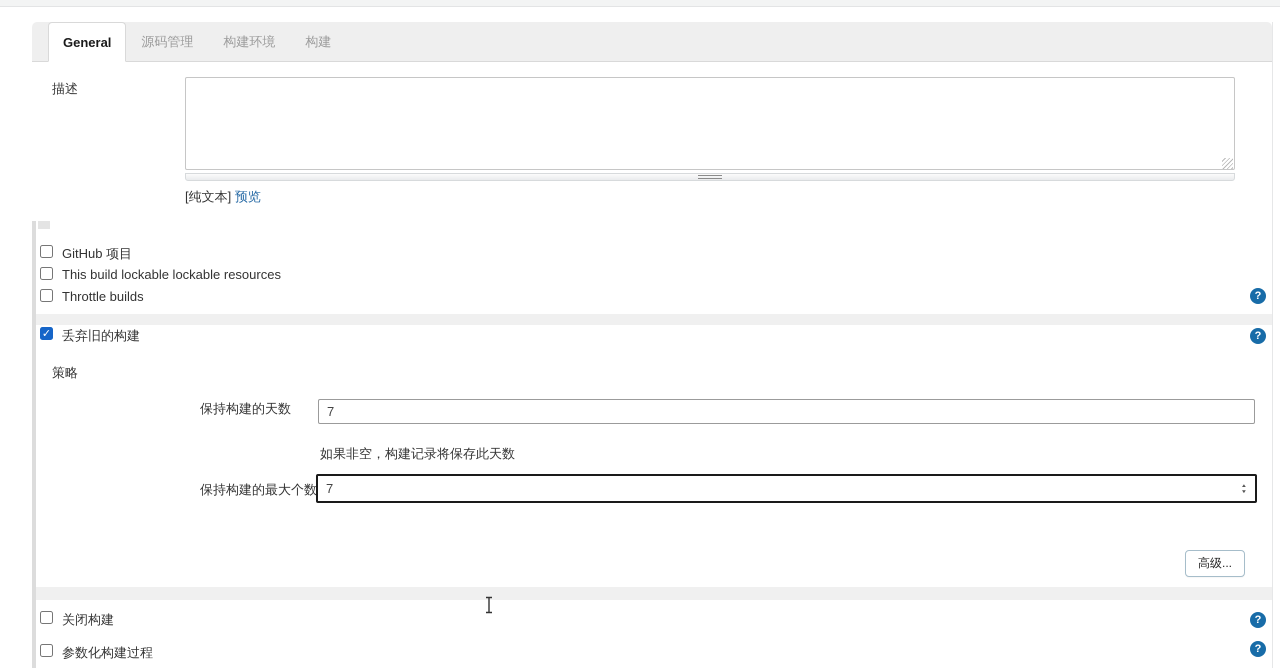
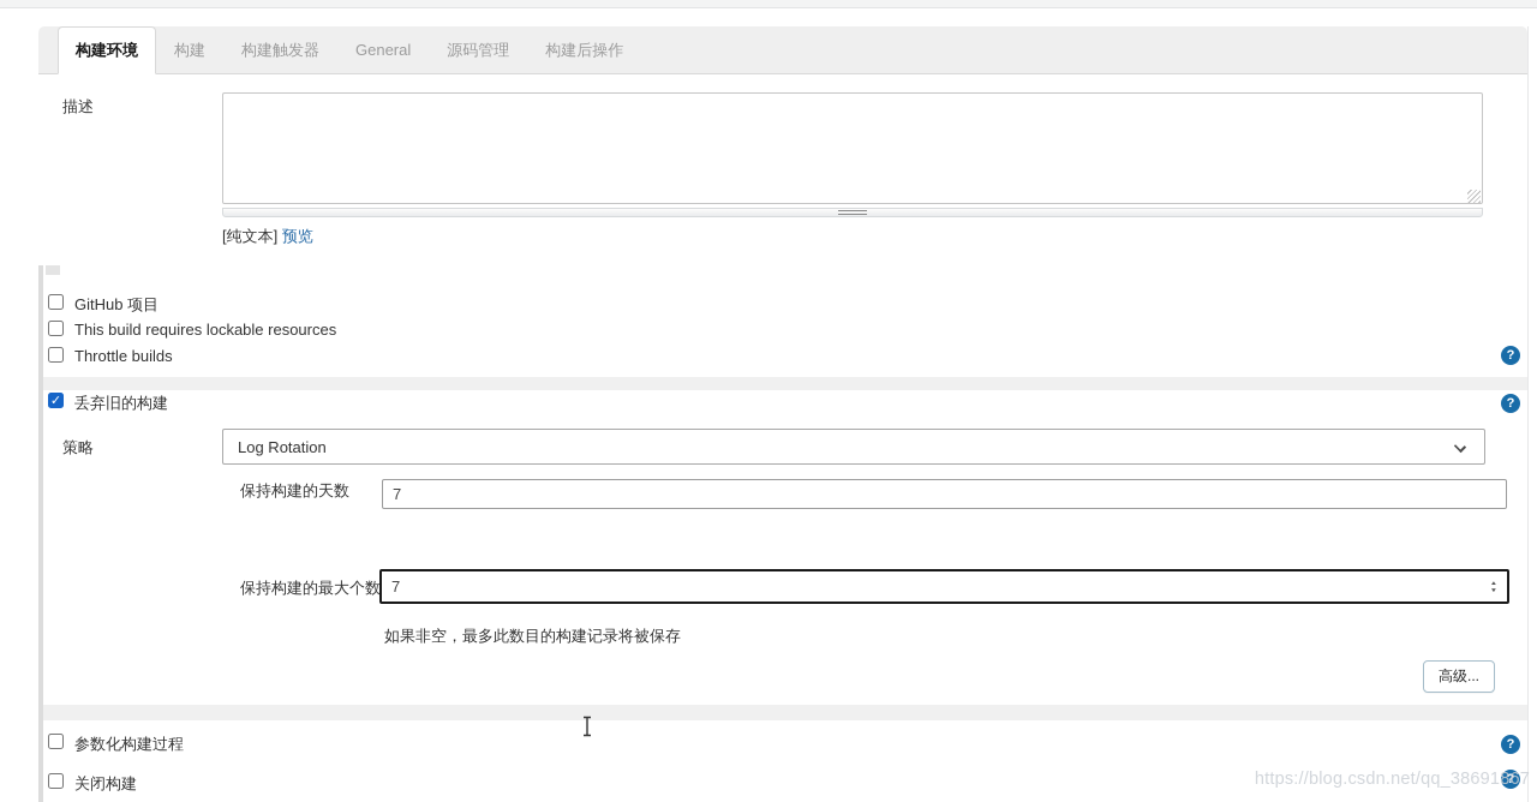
- General
+ 构建环境
- 源码管理
+ 构建
+ 构建触发器
- 构建环境
+ General
- 构建
+ 源码管理
+ 构建后操作
  描述
  [纯文本] 预览
  GitHub 项目
- This build lockable lockable resources
+ This build requires lockable resources
  Throttle builds
  ?
  ✓
  丢弃旧的构建
  ?
  策略
+ Log Rotation
  保持构建的天数
  7
- 如果非空，构建记录将保存此天数
  保持构建的最大个数
  7
+ 如果非空，最多此数目的构建记录将被保存
  高级...
- 关闭构建
+ 参数化构建过程
  ?
- 参数化构建过程
+ 关闭构建
  ?
+ https://blog.csdn.net/qq_38691867
